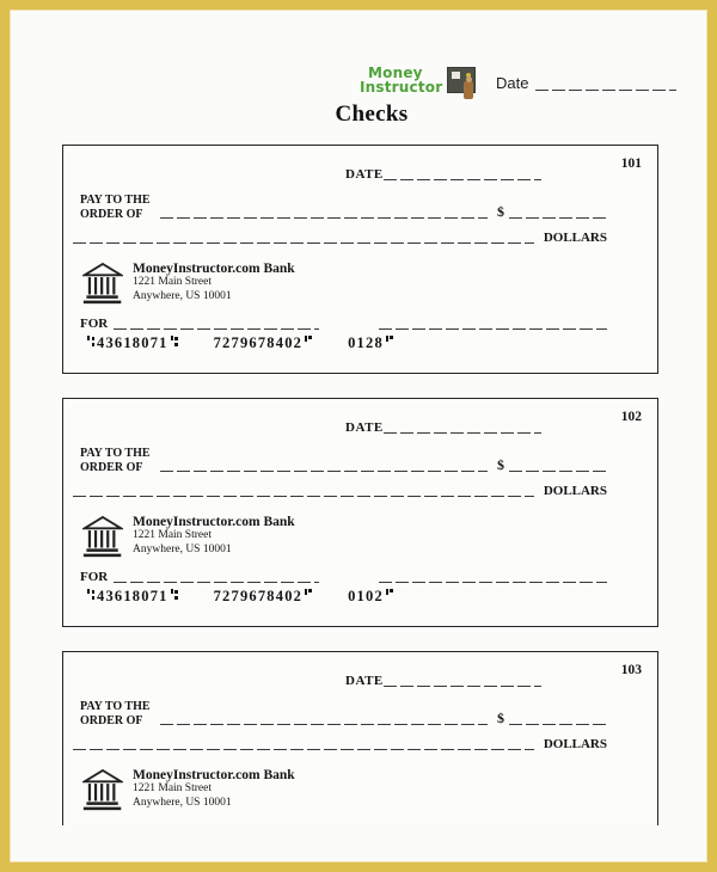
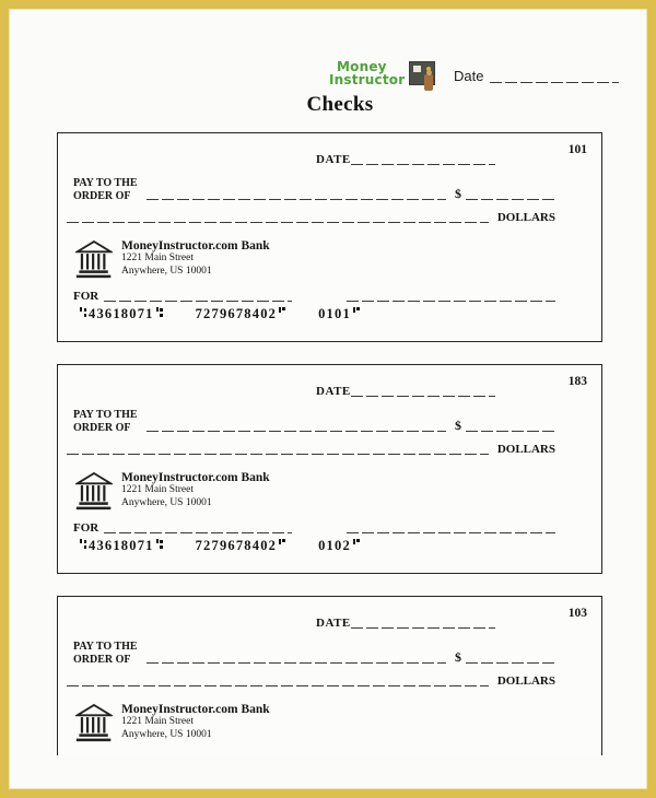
  Money
  Instructor
  Date
  Checks
  101
  DATE
  PAY TO THE
  ORDER OF
  $
  DOLLARS
  MoneyInstructor.com Bank
  1221 Main Street
  Anywhere, US 10001
  FOR
- 43618071 7279678402 0128
+ 43618071 7279678402 0101
- 102
+ 183
  DATE
  PAY TO THE
  ORDER OF
  $
  DOLLARS
  MoneyInstructor.com Bank
  1221 Main Street
  Anywhere, US 10001
  FOR
  43618071 7279678402 0102
  103
  DATE
  PAY TO THE
  ORDER OF
  $
  DOLLARS
  MoneyInstructor.com Bank
  1221 Main Street
  Anywhere, US 10001
